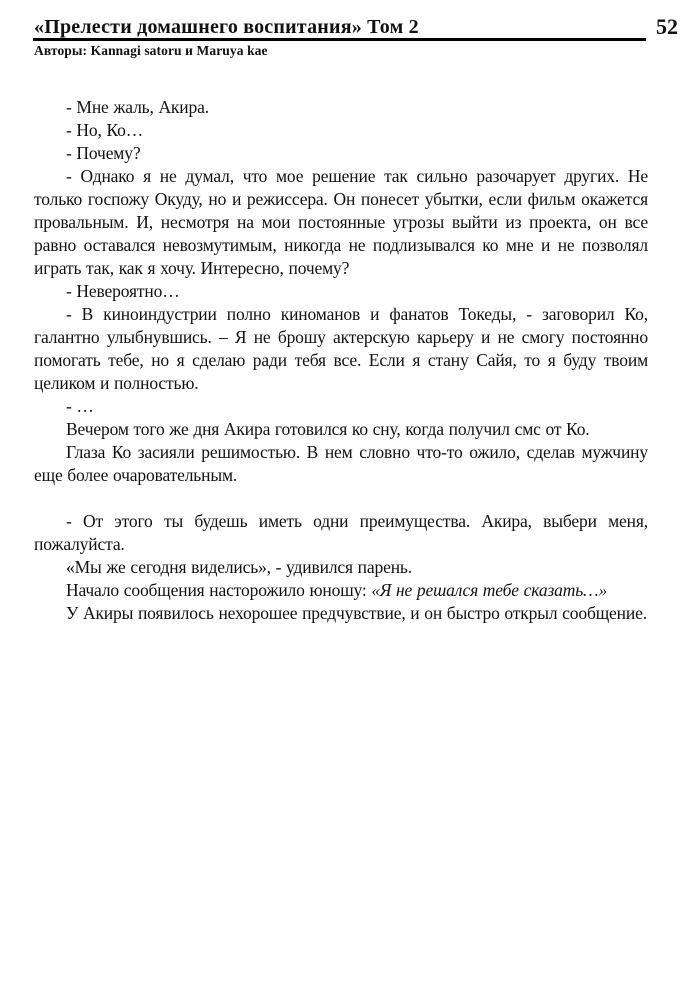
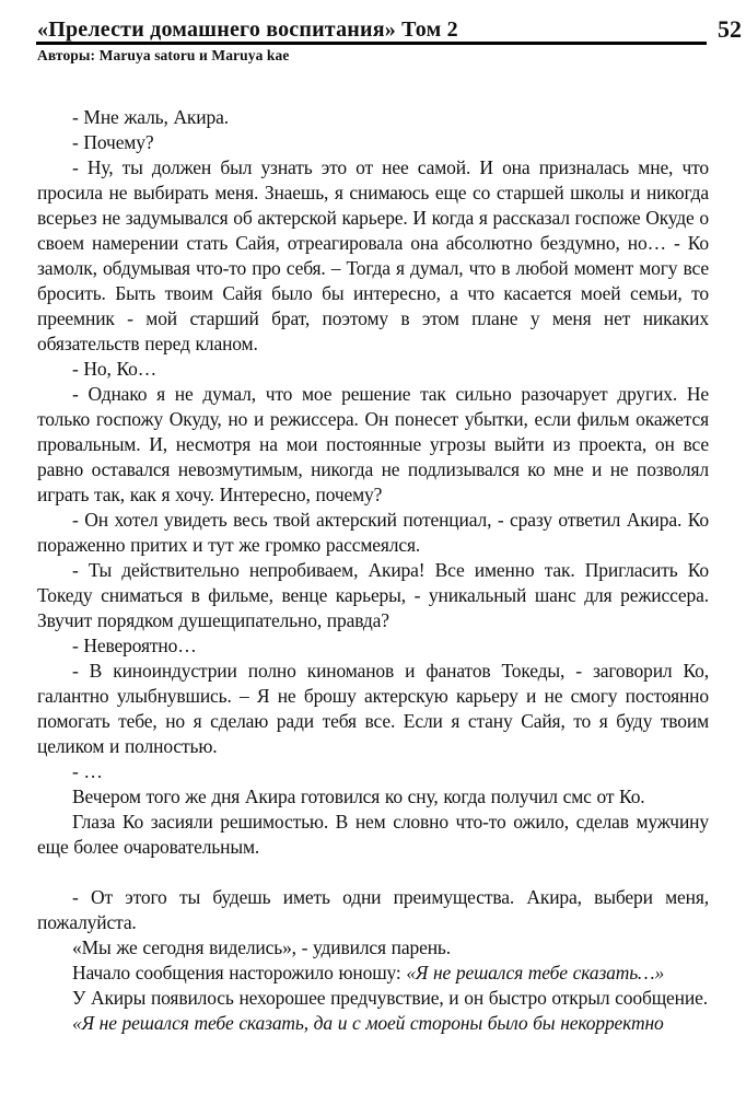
  «Прелести домашнего воспитания» Том 2
  52
- Авторы: Kannagi satoru и Maruya kae
+ Авторы: Maruya satoru и Maruya kae
  - Мне жаль, Акира.
- - Но, Ко…
+ - Почему?
+ - Ну, ты должен был узнать это от нее самой. И она призналась мне, что просила не выбирать меня. Знаешь, я снимаюсь еще со старшей школы и никогда всерьез не задумывался об актерской карьере. И когда я рассказал госпоже Окуде о своем намерении стать Сайя, отреагировала она абсолютно бездумно, но… - Ко замолк, обдумывая что-то про себя. – Тогда я думал, что в любой момент могу все бросить. Быть твоим Сайя было бы интересно, а что касается моей семьи, то преемник - мой старший брат, поэтому в этом плане у меня нет никаких обязательств перед кланом.
- - Почему?
+ - Но, Ко…
  - Однако я не думал, что мое решение так сильно разочарует других. Не только госпожу Окуду, но и режиссера. Он понесет убытки, если фильм окажется провальным. И, несмотря на мои постоянные угрозы выйти из проекта, он все равно оставался невозмутимым, никогда не подлизывался ко мне и не позволял играть так, как я хочу. Интересно, почему?
+ - Он хотел увидеть весь твой актерский потенциал, - сразу ответил Акира. Ко пораженно притих и тут же громко рассмеялся.
+ - Ты действительно непробиваем, Акира! Все именно так. Пригласить Ко Токеду сниматься в фильме, венце карьеры, - уникальный шанс для режиссера. Звучит порядком душещипательно, правда?
  - Невероятно…
  - В киноиндустрии полно киноманов и фанатов Токеды, - заговорил Ко, галантно улыбнувшись. – Я не брошу актерскую карьеру и не смогу постоянно помогать тебе, но я сделаю ради тебя все. Если я стану Сайя, то я буду твоим целиком и полностью.
  - …
  Вечером того же дня Акира готовился ко сну, когда получил смс от Ко.
  Глаза Ко засияли решимостью. В нем словно что-то ожило, сделав мужчину еще более очаровательным.
  - От этого ты будешь иметь одни преимущества. Акира, выбери меня, пожалуйста.
  «Мы же сегодня виделись», - удивился парень.
  Начало сообщения насторожило юношу: «Я не решался тебе сказать…»
  У Акиры появилось нехорошее предчувствие, и он быстро открыл сообщение.
+ «Я не решался тебе сказать, да и с моей стороны было бы некорректно
